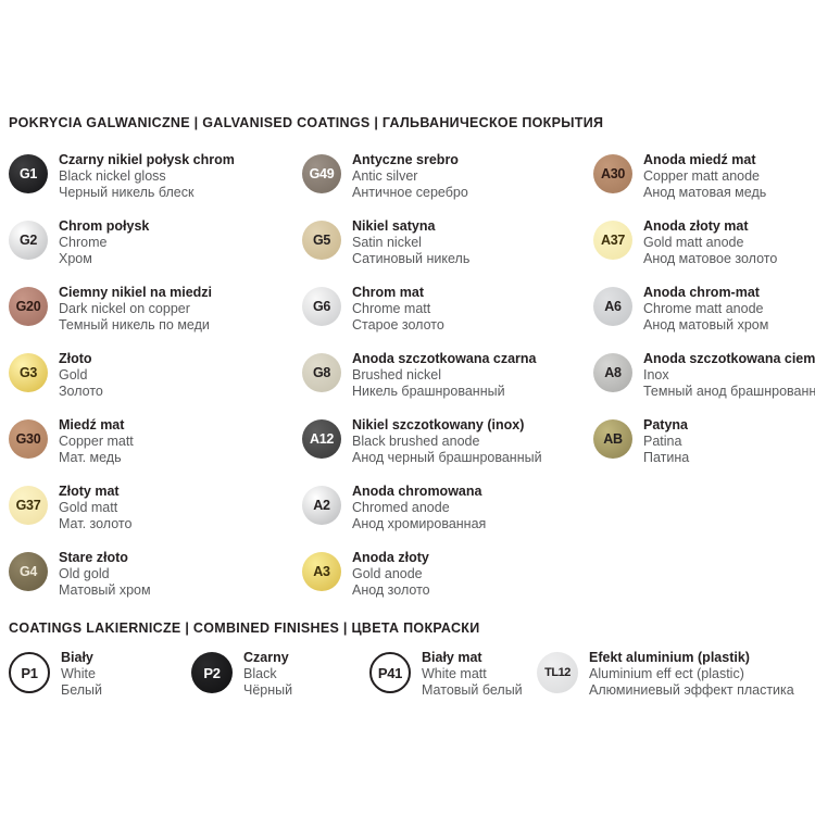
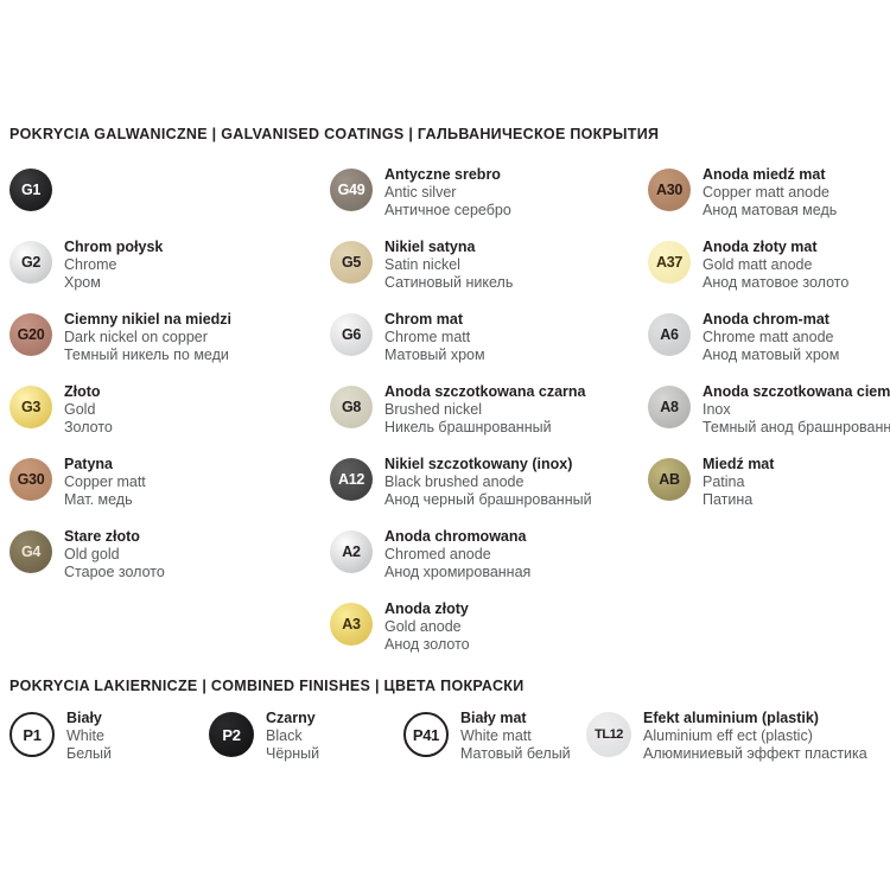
  POKRYCIA GALWANICZNE | GALVANISED COATINGS | ГАЛЬВАНИЧЕСКОЕ ПОКРЫТИЯ
  G1
- Czarny nikiel połysk chrom
- Black nickel gloss
- Черный никель блеск
  G2
  Chrom połysk
  Chrome
  Хром
  G20
  Ciemny nikiel na miedzi
  Dark nickel on copper
  Темный никель по меди
  G3
  Złoto
  Gold
  Золото
  G30
- Miedź mat
+ Patyna
  Copper matt
  Мат. медь
- G37
- Złoty mat
- Gold matt
- Мат. золото
  G4
  Stare złoto
  Old gold
- Матовый хром
+ Старое золото
  G49
  Antyczne srebro
  Antic silver
  Античное серебро
  G5
  Nikiel satyna
  Satin nickel
  Сатиновый никель
  G6
  Chrom mat
  Chrome matt
- Старое золото
+ Матовый хром
  G8
  Anoda szczotkowana czarna
  Brushed nickel
  Никель брашнрованный
  A12
  Nikiel szczotkowany (inox)
  Black brushed anode
  Анод черный брашнрованный
  A2
  Anoda chromowana
  Chromed anode
  Анод хромированная
  A3
  Anoda złoty
  Gold anode
  Анод золото
  A30
  Anoda miedź mat
  Copper matt anode
  Анод матовая медь
  A37
  Anoda złoty mat
  Gold matt anode
  Анод матовое золото
  A6
  Anoda chrom-mat
  Chrome matt anode
  Анод матовый хром
  A8
  Anoda szczotkowana ciem
  Inox
  Темный анод брашнрованн
  AB
- Patyna
+ Miedź mat
  Patina
  Патина
- COATINGS LAKIERNICZE | COMBINED FINISHES | ЦВЕТА ПОКРАСКИ
+ POKRYCIA LAKIERNICZE | COMBINED FINISHES | ЦВЕТА ПОКРАСКИ
  P1
  Biały
  White
  Белый
  P2
  Czarny
  Black
  Чёрный
  P41
  Biały mat
  White matt
  Матовый белый
  TL12
  Efekt aluminium (plastik)
  Aluminium eff ect (plastic)
  Алюминиевый эффект пластика
